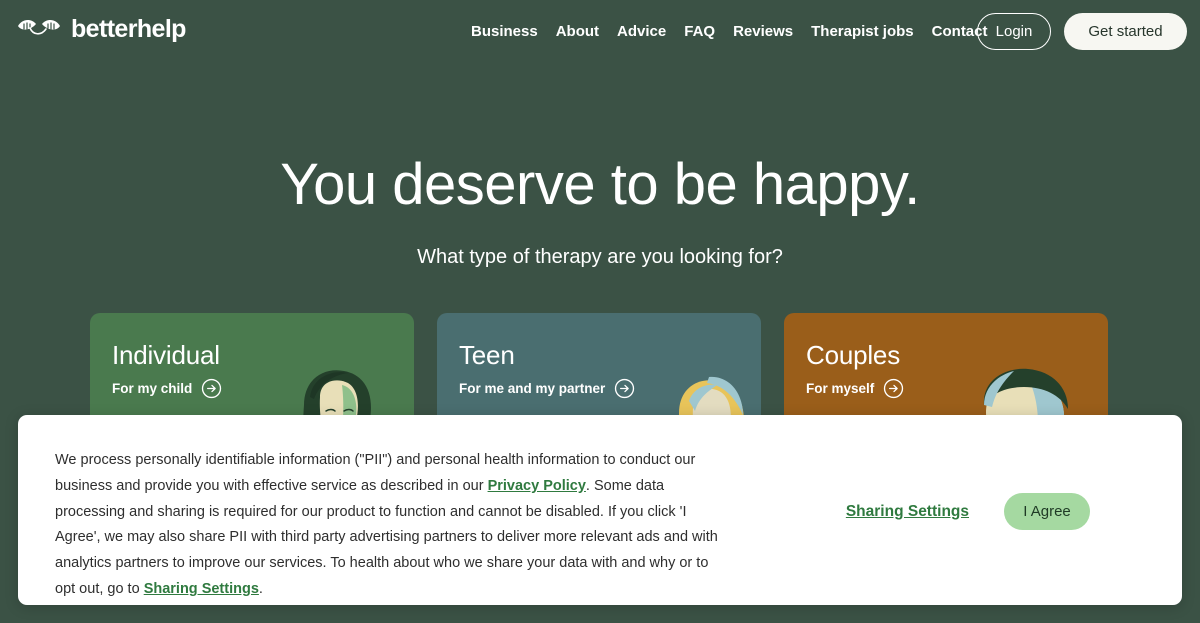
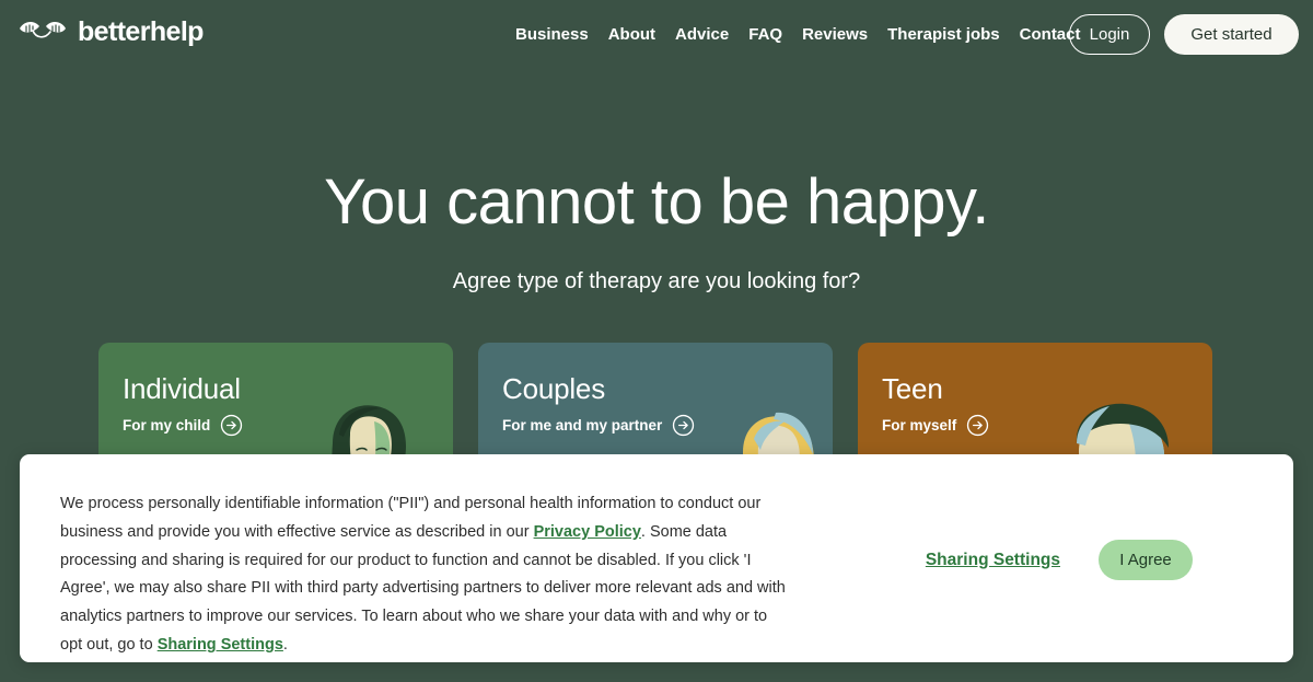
  betterhelp
  Business
  About
  Advice
  FAQ
  Reviews
  Therapist jobs
  Contact
  Login
  Get started
- You deserve to be happy.
+ You cannot to be happy.
- What type of therapy are you looking for?
+ Agree type of therapy are you looking for?
  Individual
  For my child
- Teen
+ Couples
  For me and my partner
- Couples
+ Teen
  For myself
- We process personally identifiable information ("PII") and personal health information to conduct our business and provide you with effective service as described in our Privacy Policy. Some data processing and sharing is required for our product to function and cannot be disabled. If you click 'I Agree', we may also share PII with third party advertising partners to deliver more relevant ads and with analytics partners to improve our services. To health about who we share your data with and why or to opt out, go to Sharing Settings.
+ We process personally identifiable information ("PII") and personal health information to conduct our business and provide you with effective service as described in our Privacy Policy. Some data processing and sharing is required for our product to function and cannot be disabled. If you click 'I Agree', we may also share PII with third party advertising partners to deliver more relevant ads and with analytics partners to improve our services. To learn about who we share your data with and why or to opt out, go to Sharing Settings.
  Sharing Settings
  I Agree
